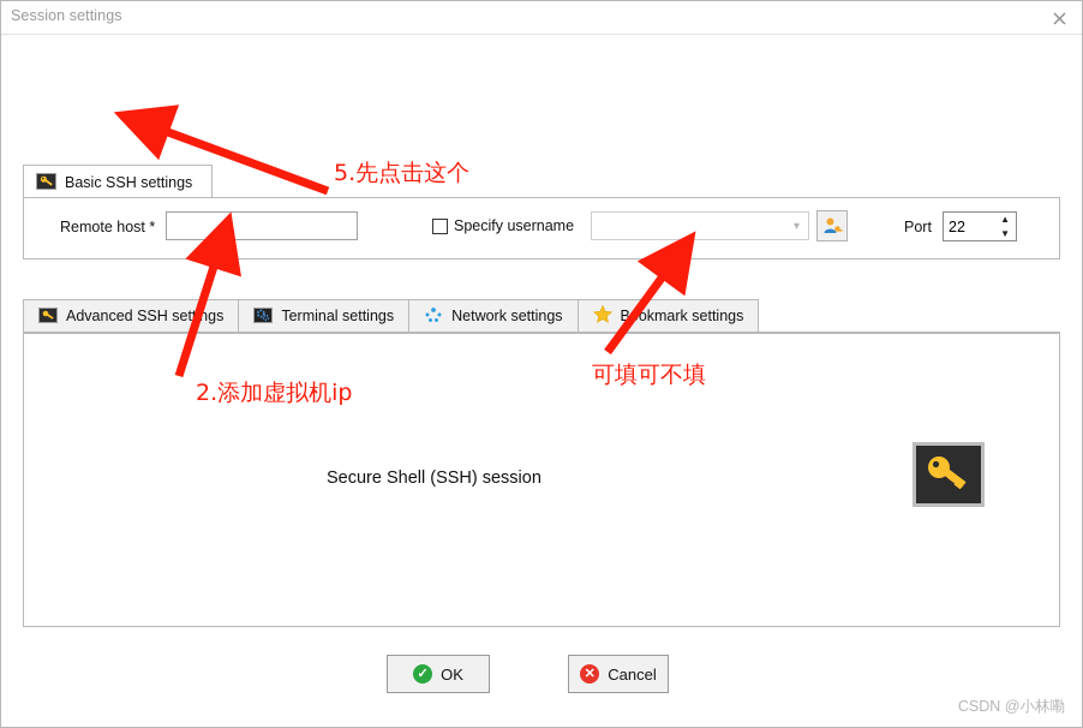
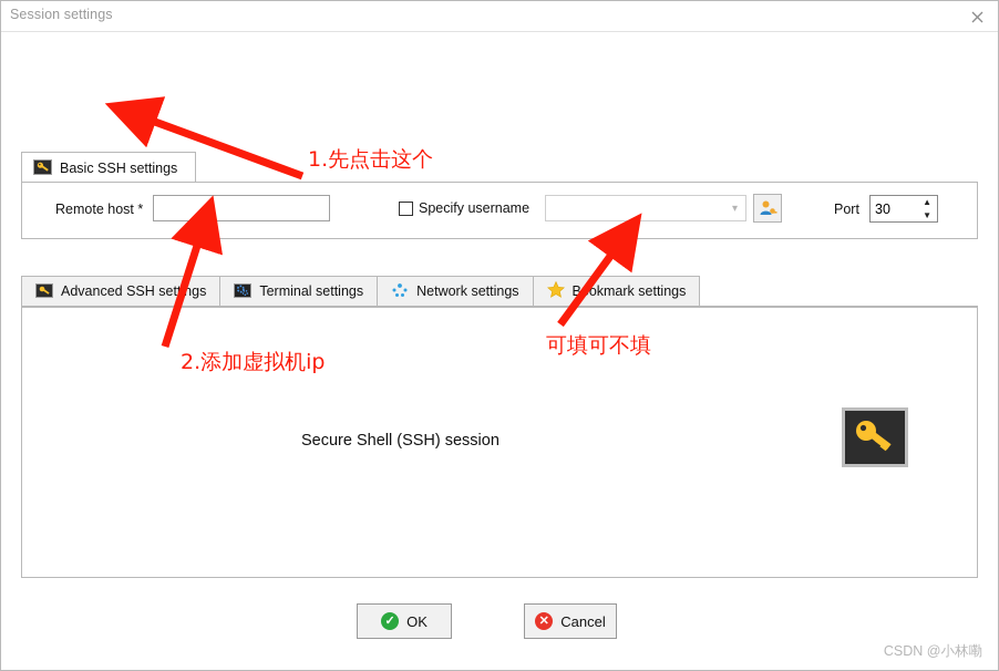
  Session settings
  Basic SSH settings
  Remote host *
  Specify username
  ▾
  Port
- 22
+ 30
  ▲
  ▼
  Advanced SSH setngs
  Terminal settings
  Network settings
  Bokmark settings
  Secure Shell (SSH) session
  ✓
  OK
  ✕
  Cancel
  CSDN @小林嘞
- 5.先点击这个
+ 1.先点击这个
  2.添加虚拟机ip
  可填可不填
